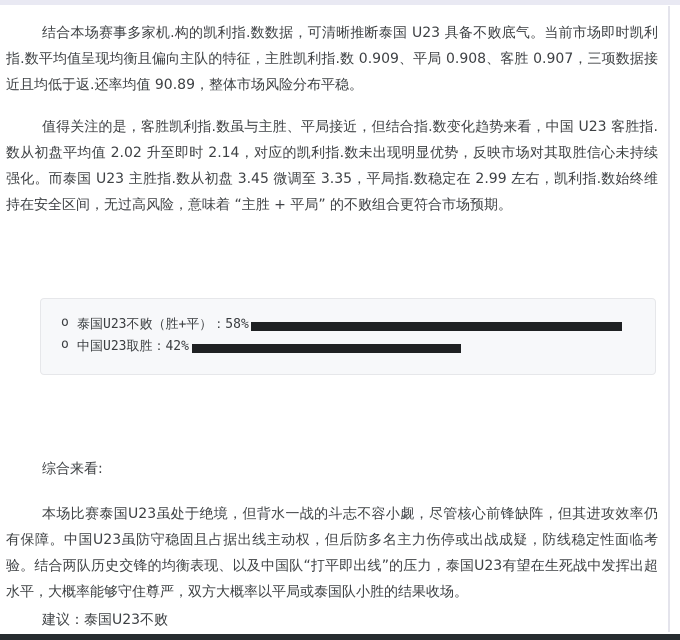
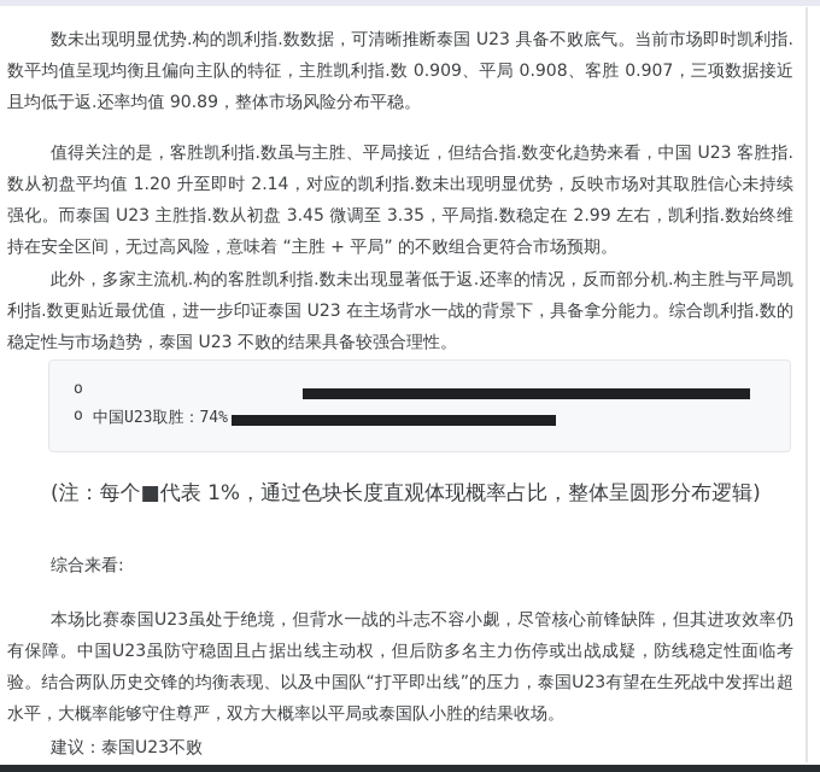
- 结合本场赛事多家机.构的凯利指.数数据，可清晰推断泰国 U23 具备不败底气。当前市场即时凯利指.数平均值呈现均衡且偏向主队的特征，主胜凯利指.数 0.909、平局 0.908、客胜 0.907，三项数据接近且均低于返.还率均值 90.89，整体市场风险分布平稳。
+ 数未出现明显优势.构的凯利指.数数据，可清晰推断泰国 U23 具备不败底气。当前市场即时凯利指.数平均值呈现均衡且偏向主队的特征，主胜凯利指.数 0.909、平局 0.908、客胜 0.907，三项数据接近且均低于返.还率均值 90.89，整体市场风险分布平稳。
- 值得关注的是，客胜凯利指.数虽与主胜、平局接近，但结合指.数变化趋势来看，中国 U23 客胜指.数从初盘平均值 2.02 升至即时 2.14，对应的凯利指.数未出现明显优势，反映市场对其取胜信心未持续强化。而泰国 U23 主胜指.数从初盘 3.45 微调至 3.35，平局指.数稳定在 2.99 左右，凯利指.数始终维持在安全区间，无过高风险，意味着 “主胜 + 平局” 的不败组合更符合市场预期。
+ 值得关注的是，客胜凯利指.数虽与主胜、平局接近，但结合指.数变化趋势来看，中国 U23 客胜指.数从初盘平均值 1.20 升至即时 2.14，对应的凯利指.数未出现明显优势，反映市场对其取胜信心未持续强化。而泰国 U23 主胜指.数从初盘 3.45 微调至 3.35，平局指.数稳定在 2.99 左右，凯利指.数始终维持在安全区间，无过高风险，意味着 “主胜 + 平局” 的不败组合更符合市场预期。
+ 此外，多家主流机.构的客胜凯利指.数未出现显著低于返.还率的情况，反而部分机.构主胜与平局凯利指.数更贴近最优值，进一步印证泰国 U23 在主场背水一战的背景下，具备拿分能力。综合凯利指.数的稳定性与市场趋势，泰国 U23 不败的结果具备较强合理性。
  o
- 泰国U23不败（胜+平）：58%
  o
- 中国U23取胜：42%
+ 中国U23取胜：74%
+ (注：每个■代表 1%，通过色块长度直观体现概率占比，整体呈圆形分布逻辑)
  综合来看:
  本场比赛泰国U23虽处于绝境，但背水一战的斗志不容小觑，尽管核心前锋缺阵，但其进攻效率仍有保障。中国U23虽防守稳固且占据出线主动权，但后防多名主力伤停或出战成疑，防线稳定性面临考验。结合两队历史交锋的均衡表现、以及中国队“打平即出线”的压力，泰国U23有望在生死战中发挥出超水平，大概率能够守住尊严，双方大概率以平局或泰国队小胜的结果收场。
  建议：泰国U23不败
